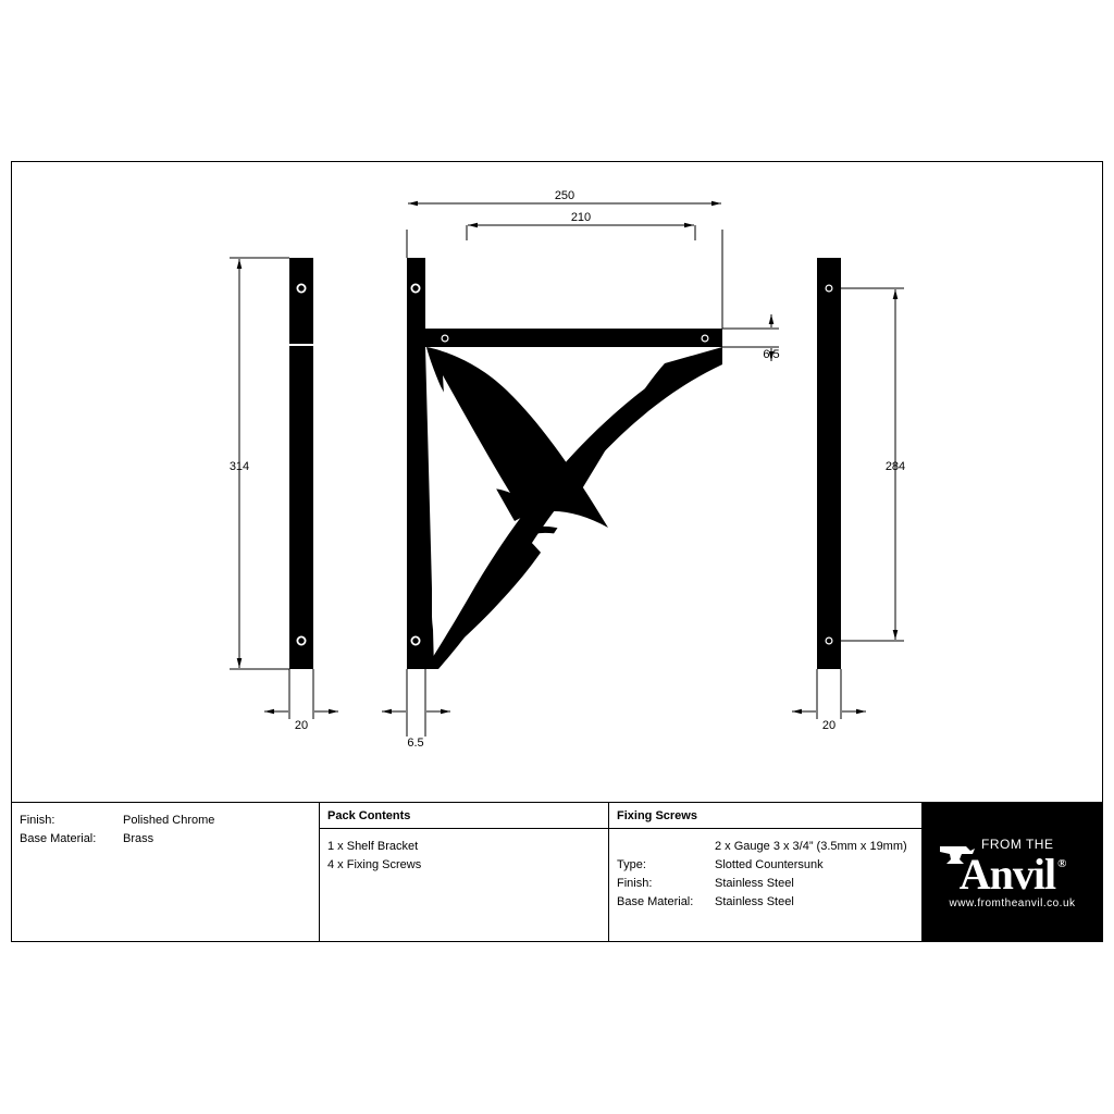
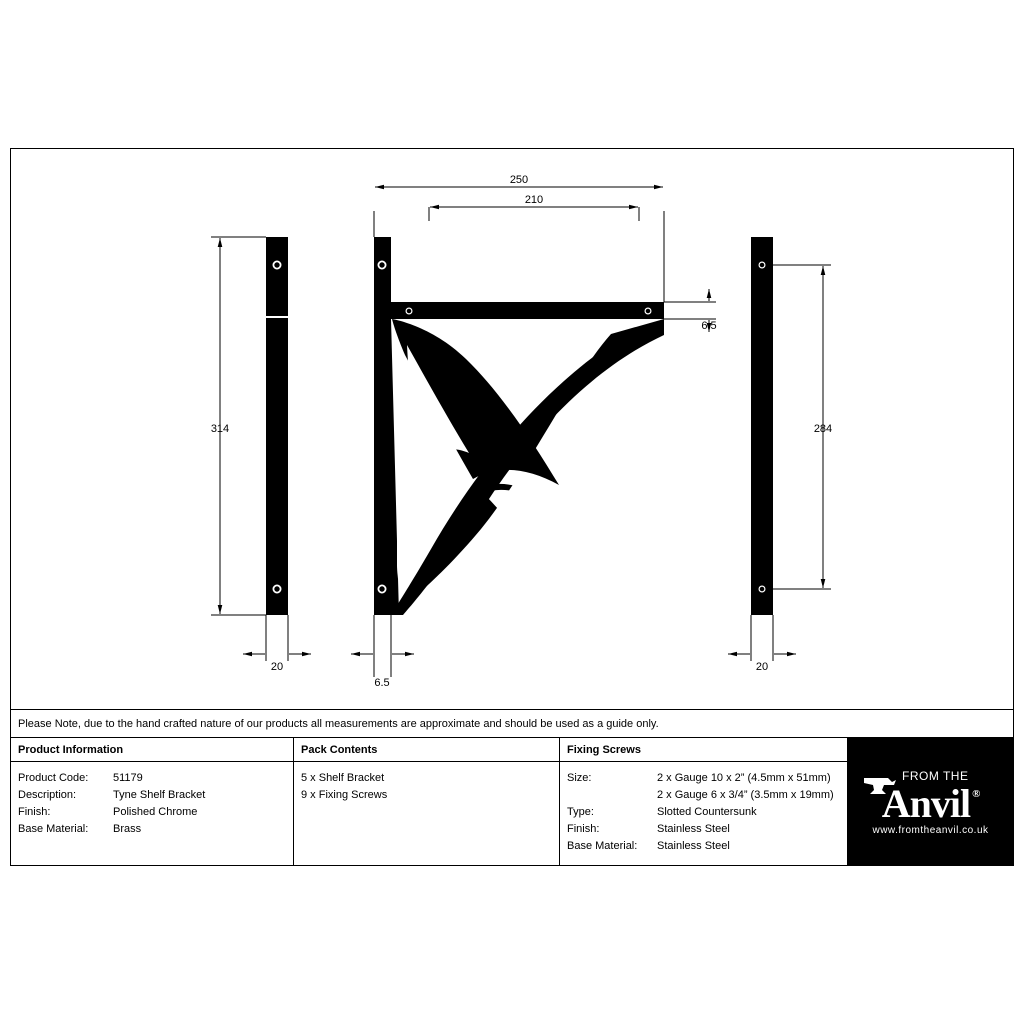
  250
  210
  314
  284
  6.5
  20
  6.5
  20
+ Please Note, due to the hand crafted nature of our products all measurements are approximate and should be used as a guide only.
+ Product Information
+ Product Code:
+ 51179
+ Description:
+ Tyne Shelf Bracket
  Finish:
  Polished Chrome
  Base Material:
  Brass
  Pack Contents
- 1 x Shelf Bracket
+ 5 x Shelf Bracket
- 4 x Fixing Screws
+ 9 x Fixing Screws
  Fixing Screws
+ Size:
+ 2 x Gauge 10 x 2” (4.5mm x 51mm)
- 2 x Gauge 3 x 3/4” (3.5mm x 19mm)
+ 2 x Gauge 6 x 3/4” (3.5mm x 19mm)
  Type:
  Slotted Countersunk
  Finish:
  Stainless Steel
  Base Material:
  Stainless Steel
  FROM THE
  Anvil
  ®
  www.fromtheanvil.co.uk
